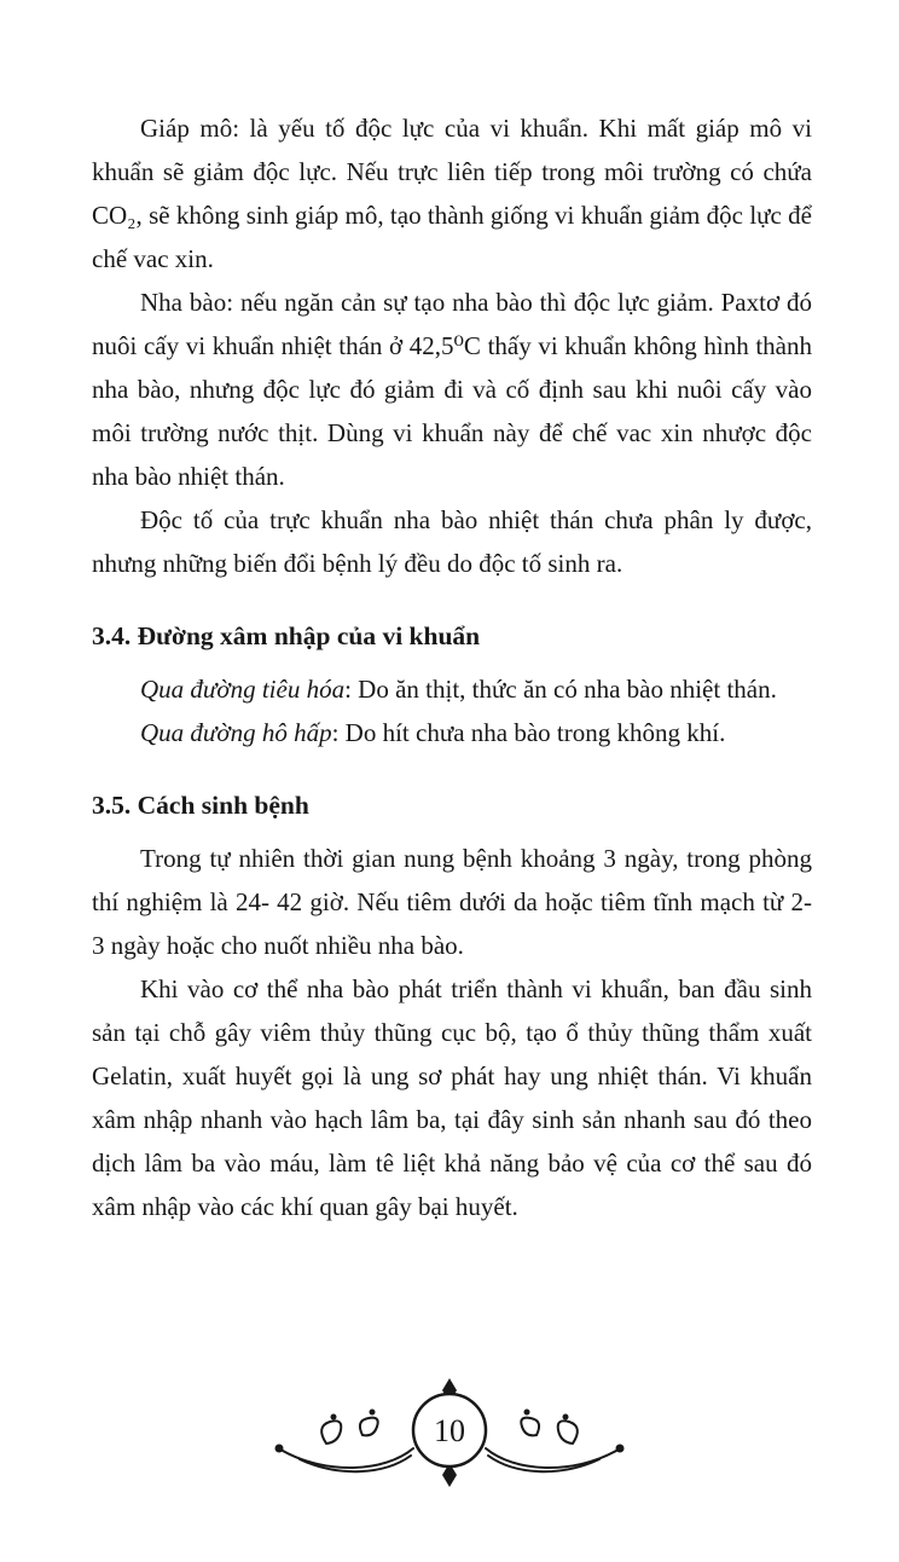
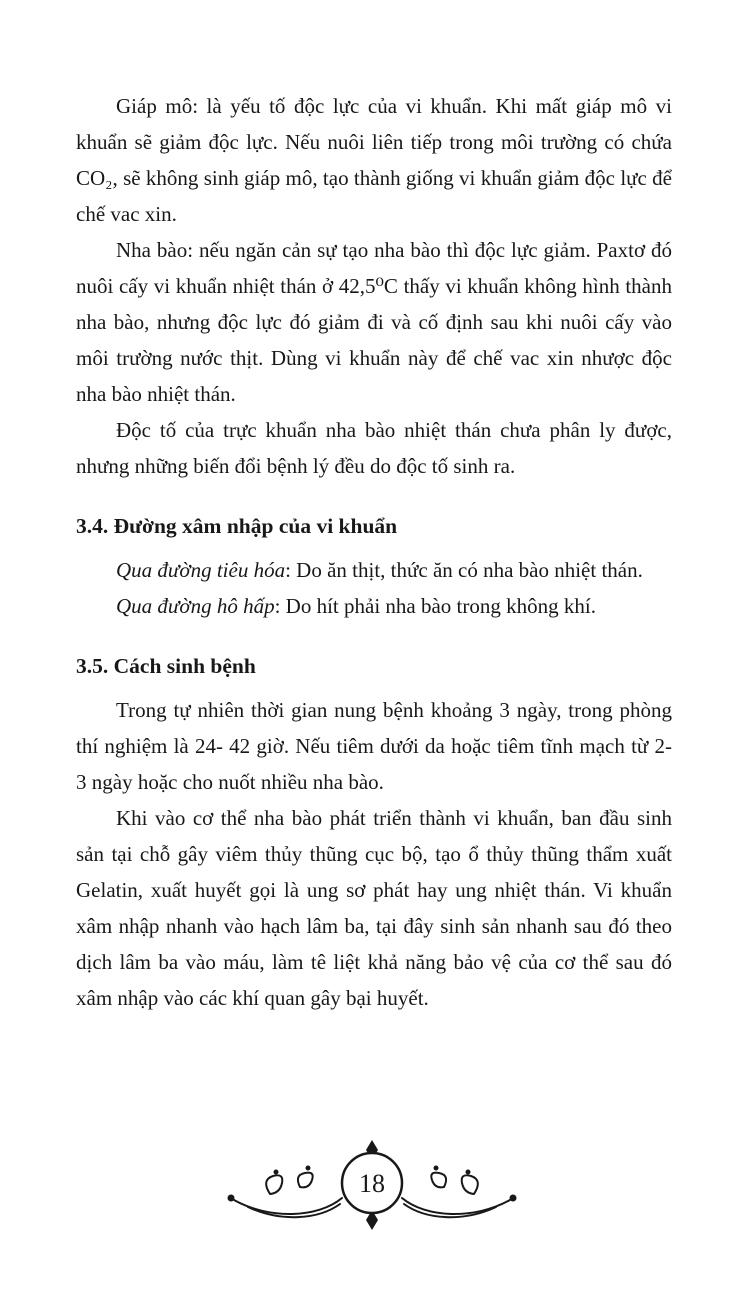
- Giáp mô: là yếu tố độc lực của vi khuẩn. Khi mất giáp mô vi khuẩn sẽ giảm độc lực. Nếu trực liên tiếp trong môi trường có chứa CO₂, sẽ không sinh giáp mô, tạo thành giống vi khuẩn giảm độc lực để chế vac xin.
+ Giáp mô: là yếu tố độc lực của vi khuẩn. Khi mất giáp mô vi khuẩn sẽ giảm độc lực. Nếu nuôi liên tiếp trong môi trường có chứa CO₂, sẽ không sinh giáp mô, tạo thành giống vi khuẩn giảm độc lực để chế vac xin.
  Nha bào: nếu ngăn cản sự tạo nha bào thì độc lực giảm. Paxtơ đó nuôi cấy vi khuẩn nhiệt thán ở 42,5⁰C thấy vi khuẩn không hình thành nha bào, nhưng độc lực đó giảm đi và cố định sau khi nuôi cấy vào môi trường nước thịt. Dùng vi khuẩn này để chế vac xin nhược độc nha bào nhiệt thán.
  Độc tố của trực khuẩn nha bào nhiệt thán chưa phân ly được, nhưng những biến đổi bệnh lý đều do độc tố sinh ra.
  3.4. Đường xâm nhập của vi khuẩn
  Qua đường tiêu hóa: Do ăn thịt, thức ăn có nha bào nhiệt thán.
- Qua đường hô hấp: Do hít chưa nha bào trong không khí.
+ Qua đường hô hấp: Do hít phải nha bào trong không khí.
  3.5. Cách sinh bệnh
  Trong tự nhiên thời gian nung bệnh khoảng 3 ngày, trong phòng thí nghiệm là 24- 42 giờ. Nếu tiêm dưới da hoặc tiêm tĩnh mạch từ 2- 3 ngày hoặc cho nuốt nhiều nha bào.
  Khi vào cơ thể nha bào phát triển thành vi khuẩn, ban đầu sinh sản tại chỗ gây viêm thủy thũng cục bộ, tạo ổ thủy thũng thẩm xuất Gelatin, xuất huyết gọi là ung sơ phát hay ung nhiệt thán. Vi khuẩn xâm nhập nhanh vào hạch lâm ba, tại đây sinh sản nhanh sau đó theo dịch lâm ba vào máu, làm tê liệt khả năng bảo vệ của cơ thể sau đó xâm nhập vào các khí quan gây bại huyết.
- 10
+ 18
